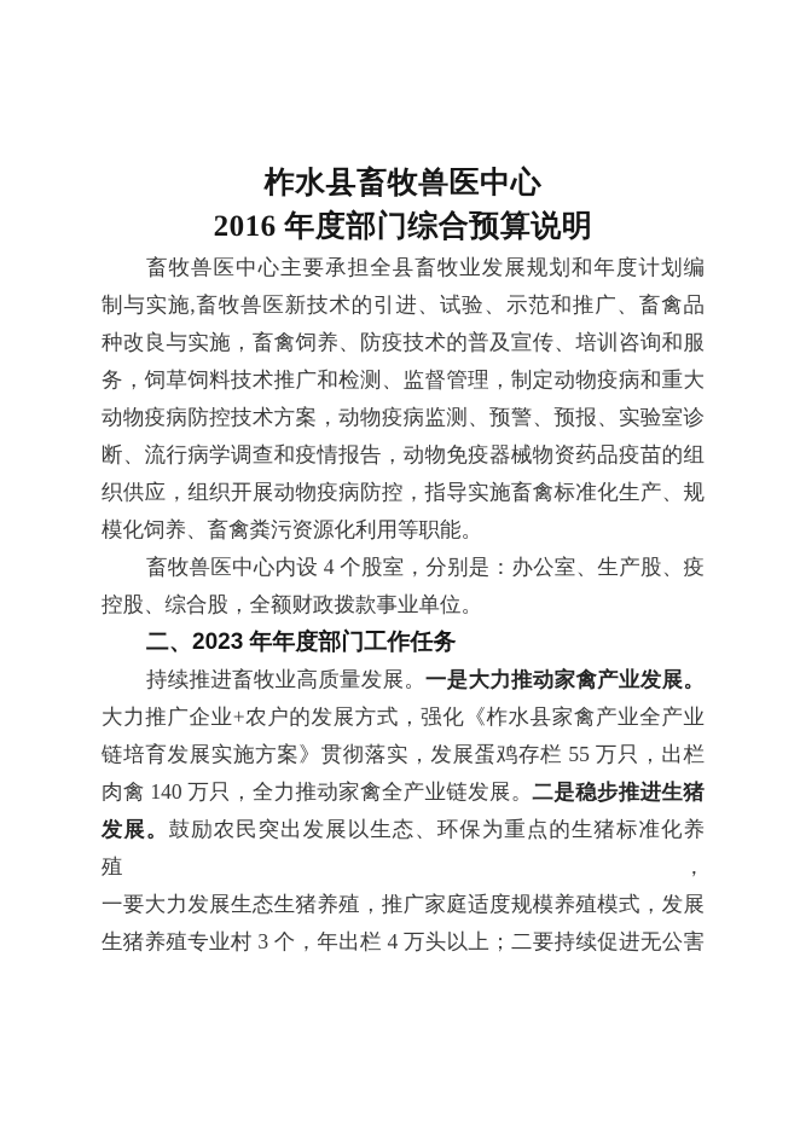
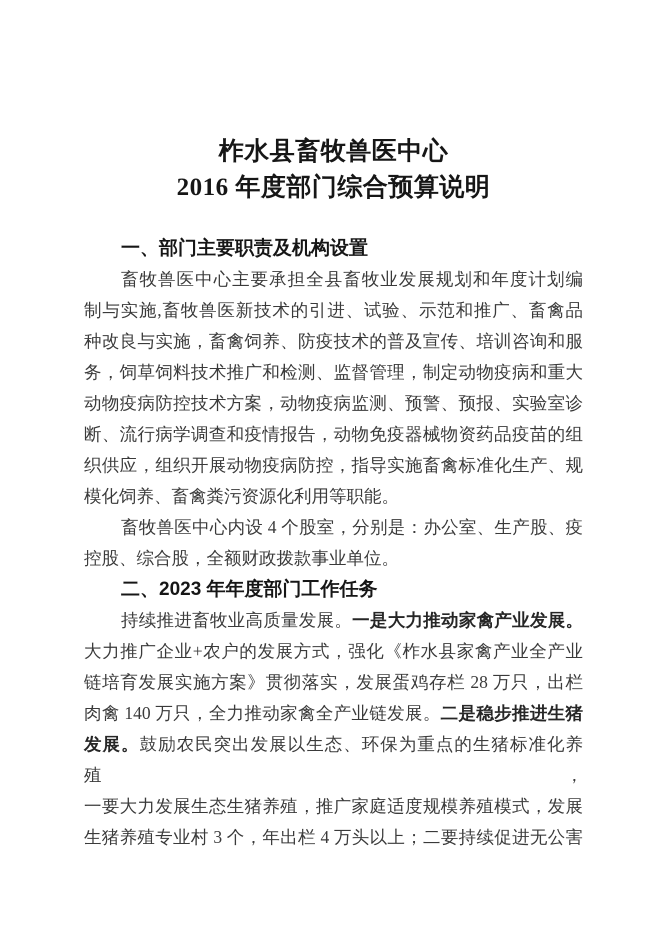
  柞水县畜牧兽医中心
  2016 年度部门综合预算说明
+ 一、部门主要职责及机构设置
  畜牧兽医中心主要承担全县畜牧业发展规划和年度计划编
  制与实施,畜牧兽医新技术的引进、试验、示范和推广、畜禽品
  种改良与实施，畜禽饲养、防疫技术的普及宣传、培训咨询和服
  务，饲草饲料技术推广和检测、监督管理，制定动物疫病和重大
  动物疫病防控技术方案，动物疫病监测、预警、预报、实验室诊
  断、流行病学调查和疫情报告，动物免疫器械物资药品疫苗的组
  织供应，组织开展动物疫病防控，指导实施畜禽标准化生产、规
  模化饲养、畜禽粪污资源化利用等职能。
  畜牧兽医中心内设 4 个股室，分别是：办公室、生产股、疫
  控股、综合股，全额财政拨款事业单位。
  二、2023 年年度部门工作任务
  持续推进畜牧业高质量发展。一是大力推动家禽产业发展。
  大力推广企业+农户的发展方式，强化《柞水县家禽产业全产业
- 链培育发展实施方案》贯彻落实，发展蛋鸡存栏 55 万只，出栏
+ 链培育发展实施方案》贯彻落实，发展蛋鸡存栏 28 万只，出栏
  肉禽 140 万只，全力推动家禽全产业链发展。二是稳步推进生猪
  发展。鼓励农民突出发展以生态、环保为重点的生猪标准化养殖，
  一要大力发展生态生猪养殖，推广家庭适度规模养殖模式，发展
  生猪养殖专业村 3 个，年出栏 4 万头以上；二要持续促进无公害
